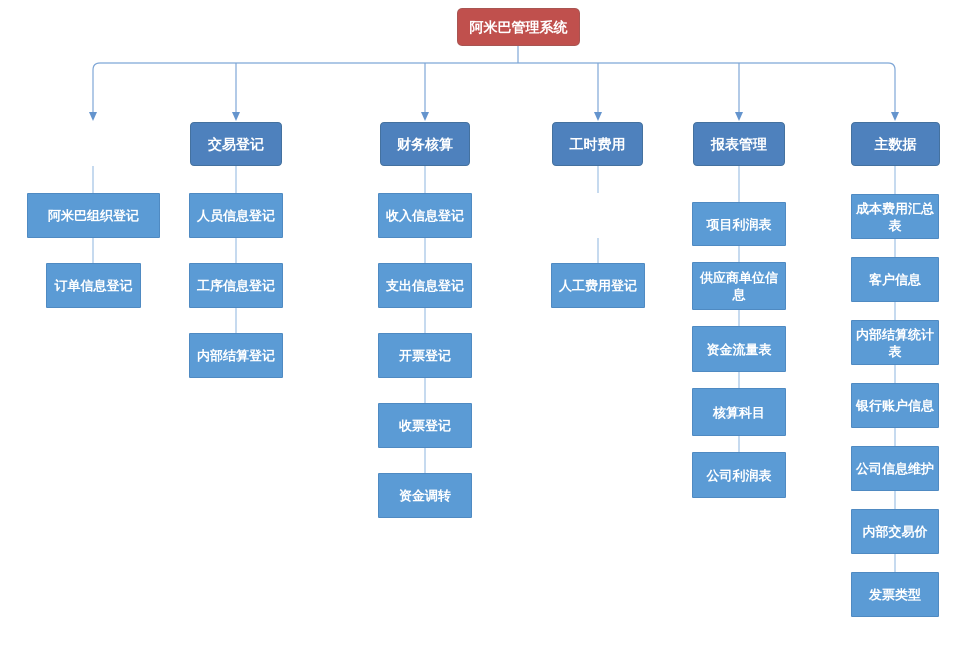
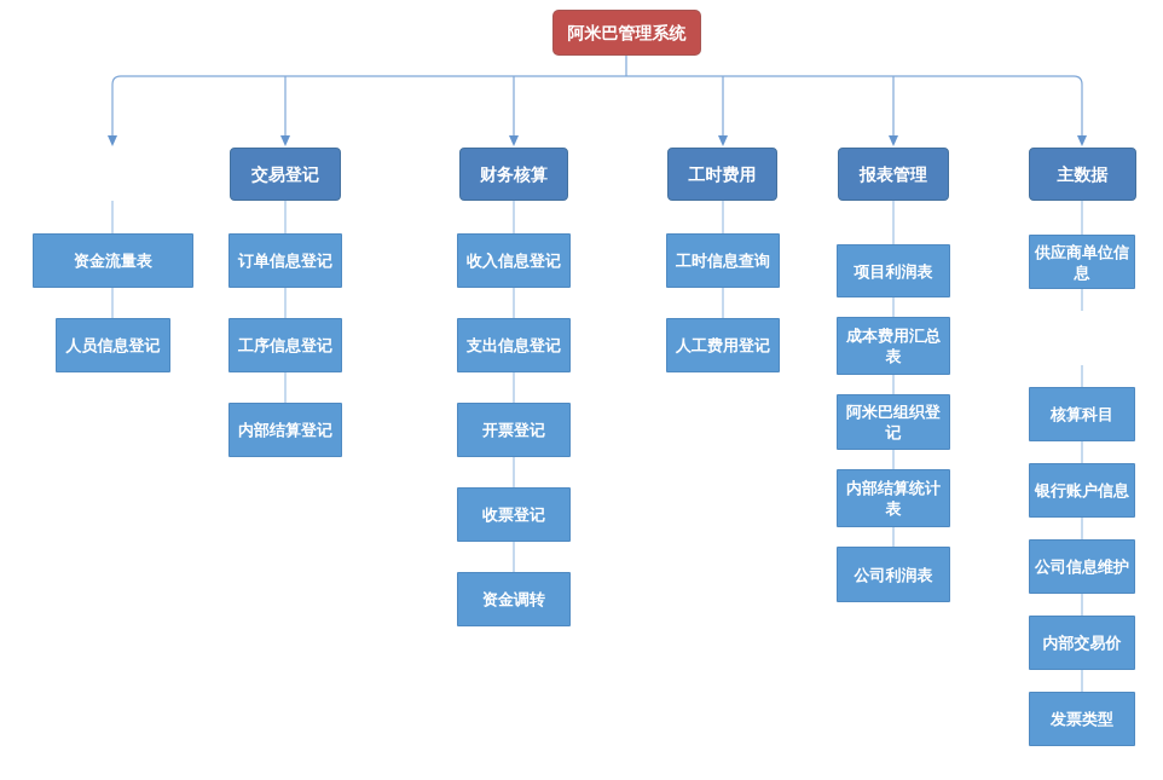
  阿米巴管理系统
- 阿米巴组织登记
+ 资金流量表
- 订单信息登记
+ 人员信息登记
  交易登记
- 人员信息登记
+ 订单信息登记
  工序信息登记
  内部结算登记
  财务核算
  收入信息登记
  支出信息登记
  开票登记
  收票登记
  资金调转
  工时费用
+ 工时信息查询
  人工费用登记
  报表管理
  项目利润表
- 供应商单位信息
+ 成本费用汇总表
- 资金流量表
+ 阿米巴组织登记
- 核算科目
+ 内部结算统计表
  公司利润表
  主数据
- 成本费用汇总表
+ 供应商单位信息
- 客户信息
- 内部结算统计表
+ 核算科目
  银行账户信息
  公司信息维护
  内部交易价
  发票类型
